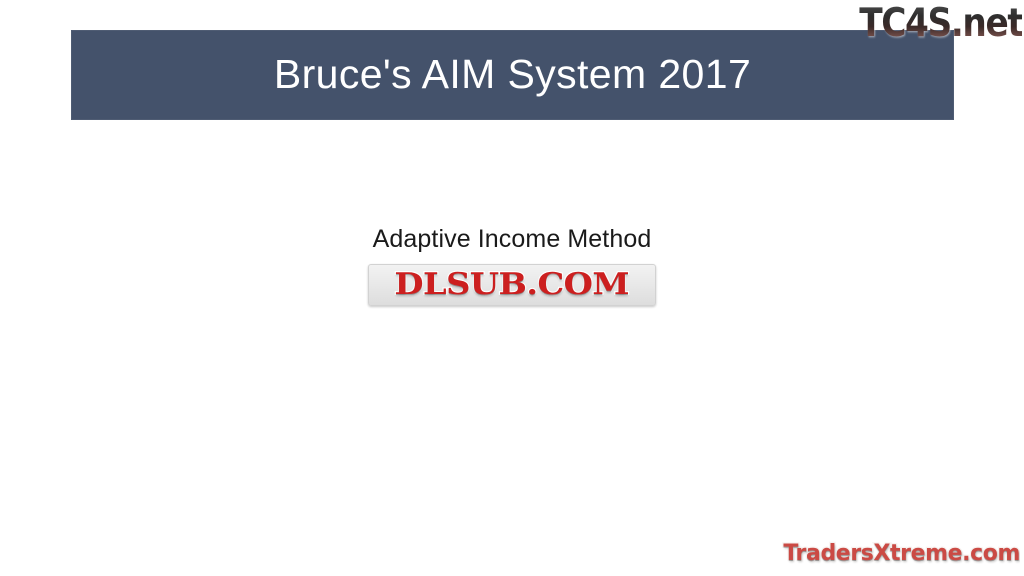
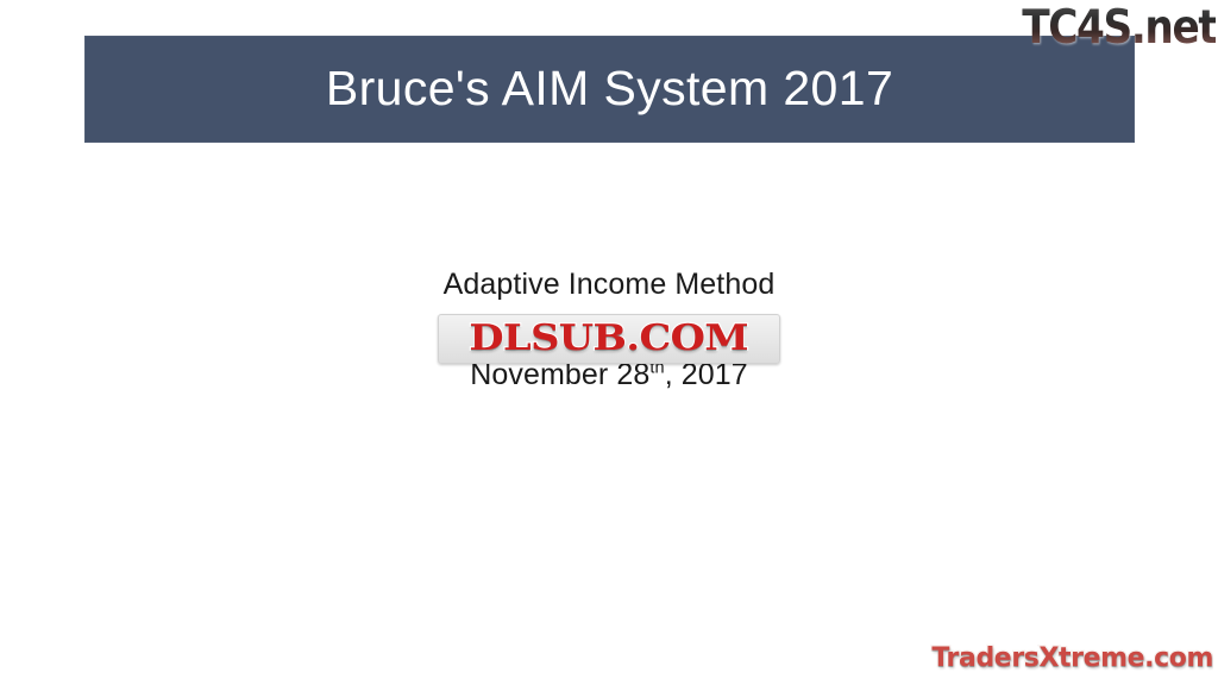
  Bruce's AIM System 2017
  Adaptive Income Method
+ November 28th, 2017
  DLSUB.COM
  TC4S.net
  TradersXtreme.com
